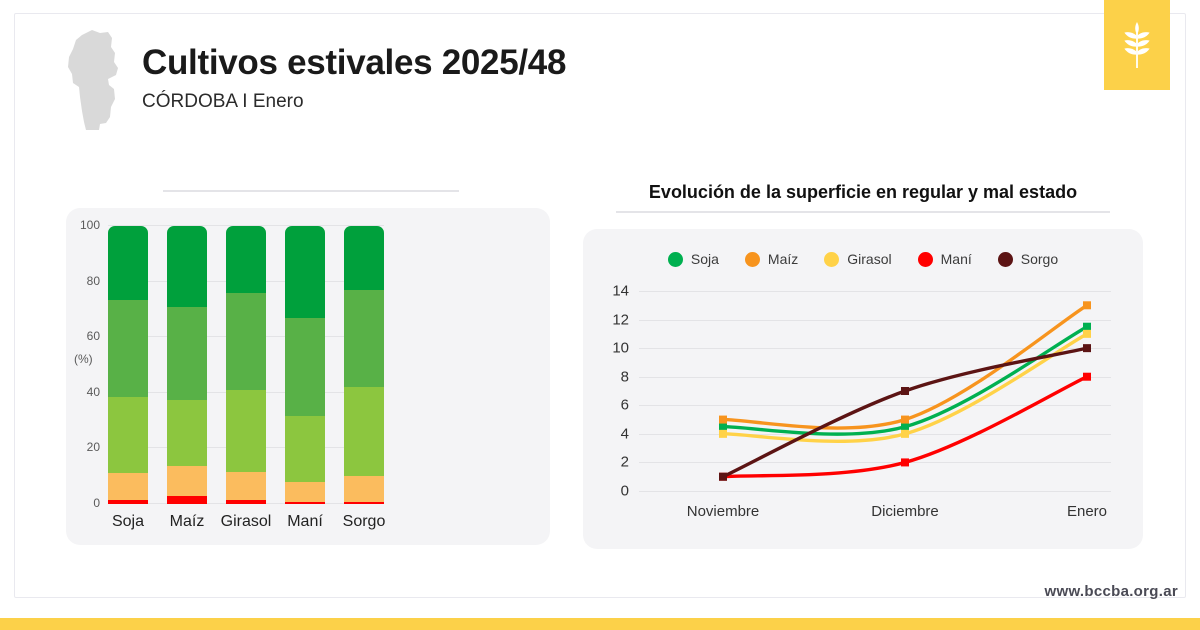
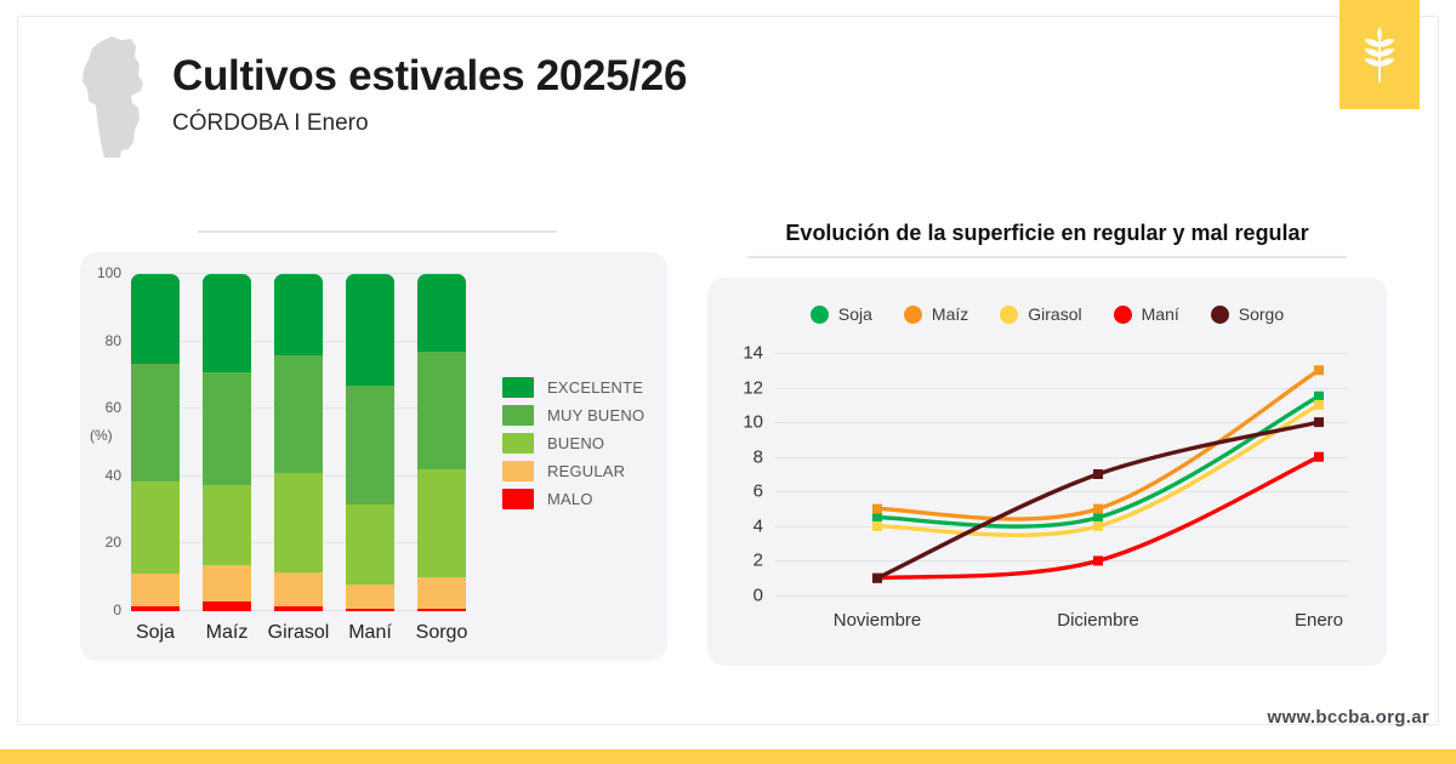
- Cultivos estivales 2025/48
+ Cultivos estivales 2025/26
  CÓRDOBA I Enero
  (%)
  0
  20
  40
  60
  80
  100
  Soja
  Maíz
  Girasol
  Maní
  Sorgo
+ EXCELENTE
+ MUY BUENO
+ BUENO
+ REGULAR
+ MALO
- Evolución de la superficie en regular y mal estado
+ Evolución de la superficie en regular y mal regular
  Soja
  Maíz
  Girasol
  Maní
  Sorgo
  0
  2
  4
  6
  8
  10
  12
  14
  Noviembre
  Diciembre
  Enero
  www.bccba.org.ar
